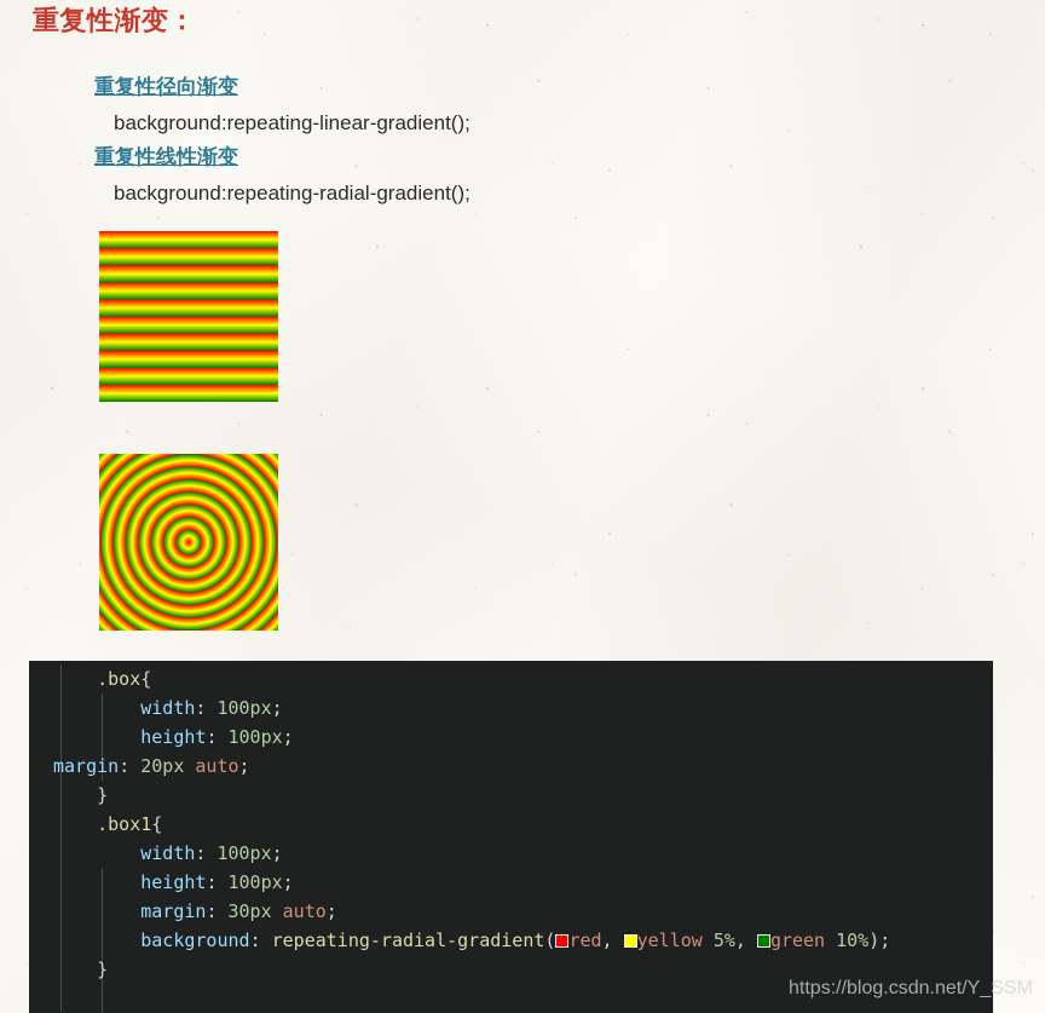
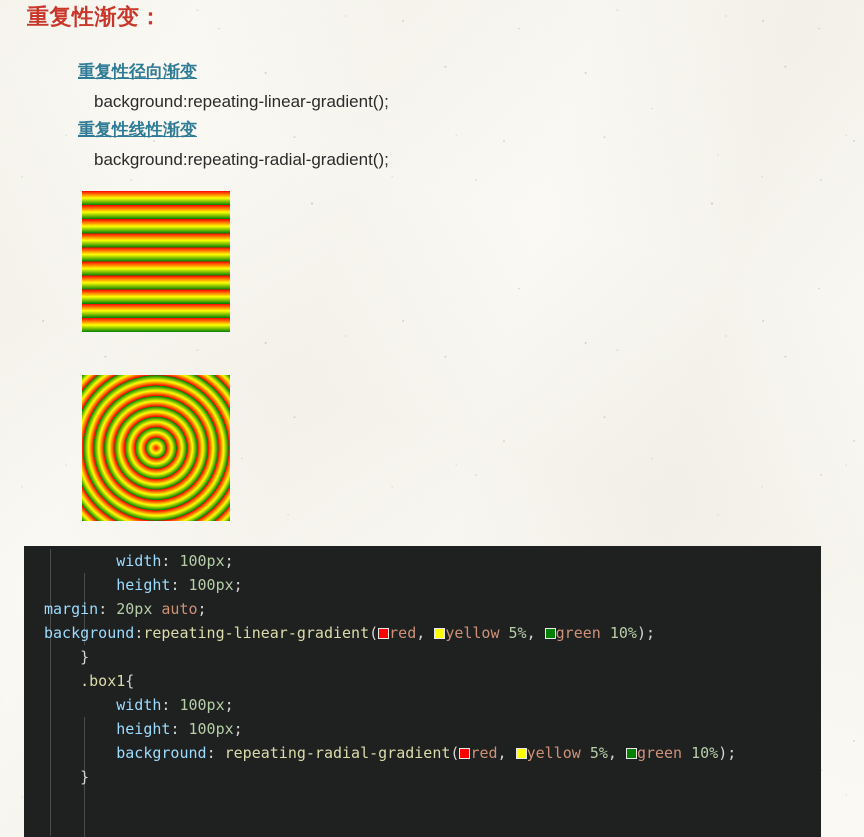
  重复性渐变：
  重复性径向渐变
  background:repeating-linear-gradient();
  重复性线性渐变
  background:repeating-radial-gradient();
- .box{
  width: 100px;
  height: 100px;
  margin: 20px auto;
+ background:repeating-linear-gradient( red, yellow 5%, green 10%);
  }
  .box1{
  width: 100px;
  height: 100px;
- margin: 30px auto;
  background: repeating-radial-gradient( red, yellow 5%, green 10%);
  }
- https://blog.csdn.net/Y_SSM
